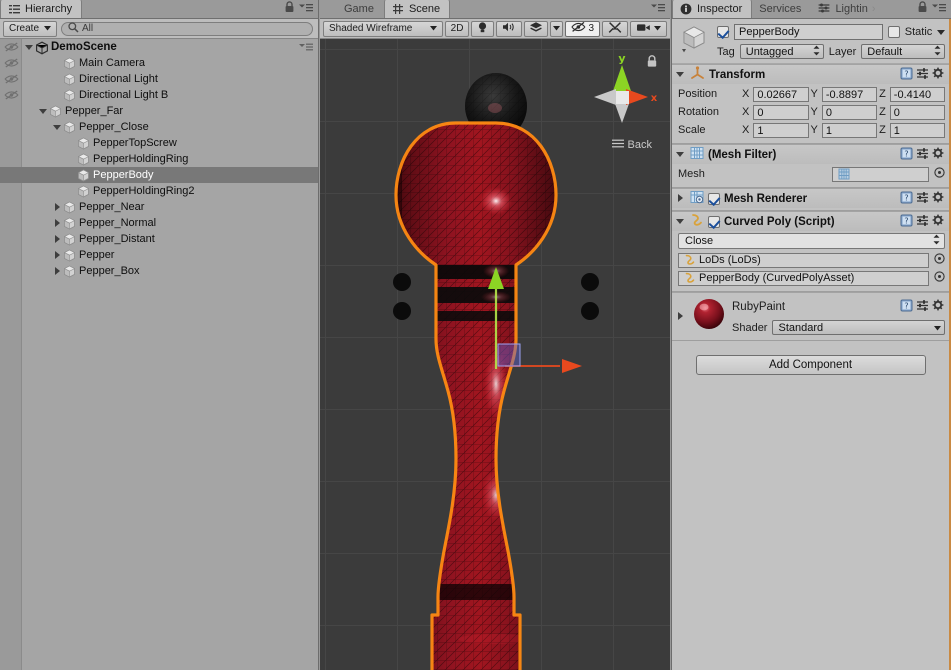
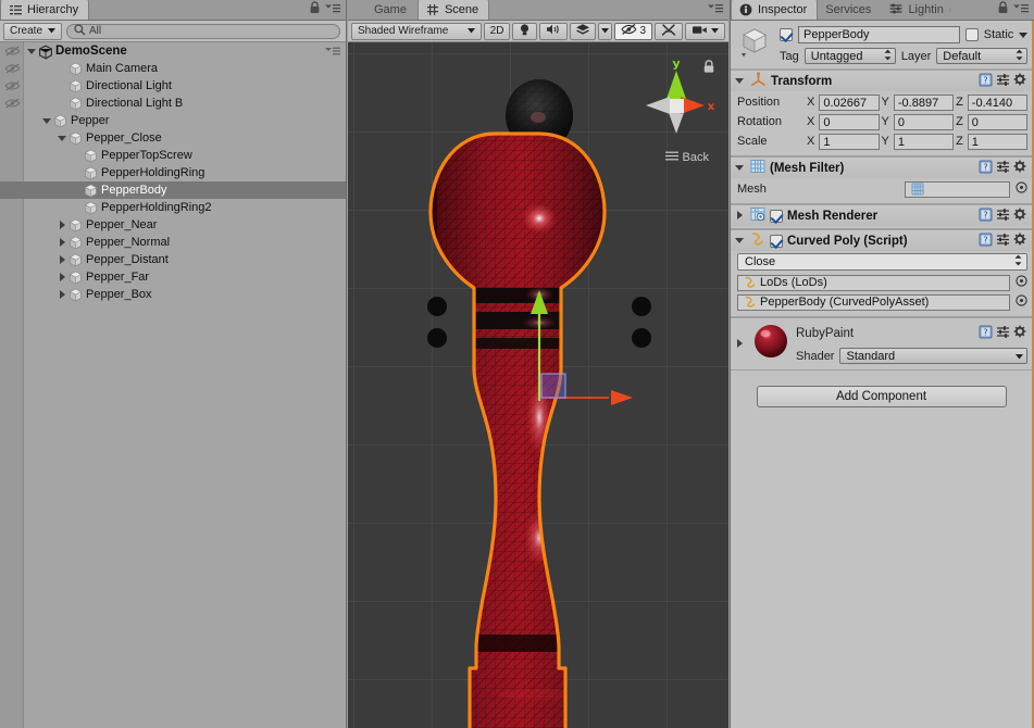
  Hierarchy
  Create
  All
  DemoScene
  Main Camera
  Directional Light
  Directional Light B
- Pepper_Far
+ Pepper
  Pepper_Close
  PepperTopScrew
  PepperHoldingRing
  PepperBody
  PepperHoldingRing2
  Pepper_Near
  Pepper_Normal
  Pepper_Distant
- Pepper
+ Pepper_Far
  Pepper_Box
  Game
  Scene
  Shaded Wireframe
  2D
  3
  y
  x
  Back
  Inspector
  Services
  Lightin
  PepperBody
  Static
  Tag
  Untagged
  Layer
  Default
  Transform
  ?
  Position
  X
  0.02667
  Y
  -0.8897
  Z
  -0.4140
  Rotation
  X
  0
  Y
  0
  Z
  0
  Scale
  X
  1
  Y
  1
  Z
  1
  (Mesh Filter)
  ?
  Mesh
  Mesh Renderer
  ?
  Curved Poly (Script)
  ?
  Close
  LoDs (LoDs)
  PepperBody (CurvedPolyAsset)
  RubyPaint
  ?
  Shader
  Standard
  Add Component
